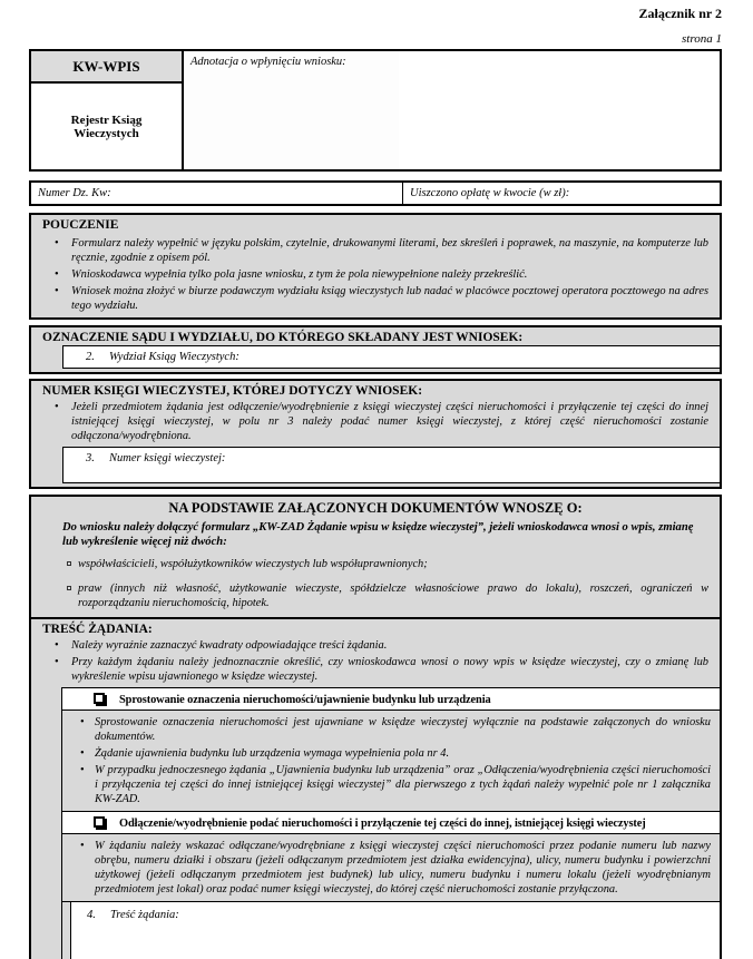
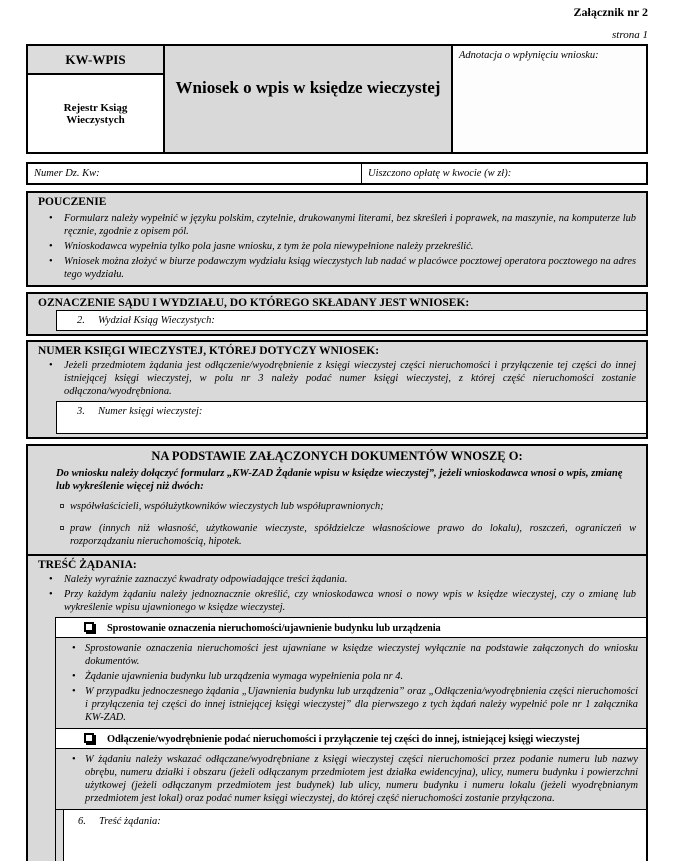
  Załącznik nr 2
  strona 1
  KW-WPIS
  Rejestr Ksiąg Wieczystych
+ Wniosek o wpis w księdze wieczystej
  Adnotacja o wpłynięciu wniosku:
  Numer Dz. Kw:
  Uiszczono opłatę w kwocie (w zł):
  POUCZENIE
  •
  Formularz należy wypełnić w języku polskim, czytelnie, drukowanymi literami, bez skreśleń i poprawek, na maszynie, na komputerze lub ręcznie, zgodnie z opisem pól.
  •
  Wnioskodawca wypełnia tylko pola jasne wniosku, z tym że pola niewypełnione należy przekreślić.
  •
  Wniosek można złożyć w biurze podawczym wydziału ksiąg wieczystych lub nadać w placówce pocztowej operatora pocztowego na adres tego wydziału.
  OZNACZENIE SĄDU I WYDZIAŁU, DO KTÓREGO SKŁADANY JEST WNIOSEK:
  2.
  Wydział Ksiąg Wieczystych:
  NUMER KSIĘGI WIECZYSTEJ, KTÓREJ DOTYCZY WNIOSEK:
  •
  Jeżeli przedmiotem żądania jest odłączenie/wyodrębnienie z księgi wieczystej części nieruchomości i przyłączenie tej części do innej istniejącej księgi wieczystej, w polu nr 3 należy podać numer księgi wieczystej, z której część nieruchomości zostanie odłączona/wyodrębniona.
  3.
  Numer księgi wieczystej:
  NA PODSTAWIE ZAŁĄCZONYCH DOKUMENTÓW WNOSZĘ O:
  Do wniosku należy dołączyć formularz „KW-ZAD Żądanie wpisu w księdze wieczystej”, jeżeli wnioskodawca wnosi o wpis, zmianę lub wykreślenie więcej niż dwóch:
  współwłaścicieli, współużytkowników wieczystych lub współuprawnionych;
  praw (innych niż własność, użytkowanie wieczyste, spółdzielcze własnościowe prawo do lokalu), roszczeń, ograniczeń w rozporządzaniu nieruchomością, hipotek.
  TREŚĆ ŻĄDANIA:
  •
  Należy wyraźnie zaznaczyć kwadraty odpowiadające treści żądania.
  •
  Przy każdym żądaniu należy jednoznacznie określić, czy wnioskodawca wnosi o nowy wpis w księdze wieczystej, czy o zmianę lub wykreślenie wpisu ujawnionego w księdze wieczystej.
  Sprostowanie oznaczenia nieruchomości/ujawnienie budynku lub urządzenia
  •
  Sprostowanie oznaczenia nieruchomości jest ujawniane w księdze wieczystej wyłącznie na podstawie załączonych do wniosku dokumentów.
  •
  Żądanie ujawnienia budynku lub urządzenia wymaga wypełnienia pola nr 4.
  •
  W przypadku jednoczesnego żądania „Ujawnienia budynku lub urządzenia” oraz „Odłączenia/wyodrębnienia części nieruchomości i przyłączenia tej części do innej istniejącej księgi wieczystej” dla pierwszego z tych żądań należy wypełnić pole nr 1 załącznika KW-ZAD.
  Odłączenie/wyodrębnienie podać nieruchomości i przyłączenie tej części do innej, istniejącej księgi wieczystej
  •
  W żądaniu należy wskazać odłączane/wyodrębniane z księgi wieczystej części nieruchomości przez podanie numeru lub nazwy obrębu, numeru działki i obszaru (jeżeli odłączanym przedmiotem jest działka ewidencyjna), ulicy, numeru budynku i powierzchni użytkowej (jeżeli odłączanym przedmiotem jest budynek) lub ulicy, numeru budynku i numeru lokalu (jeżeli wyodrębnianym przedmiotem jest lokal) oraz podać numer księgi wieczystej, do której część nieruchomości zostanie przyłączona.
- 4.
+ 6.
  Treść żądania:
